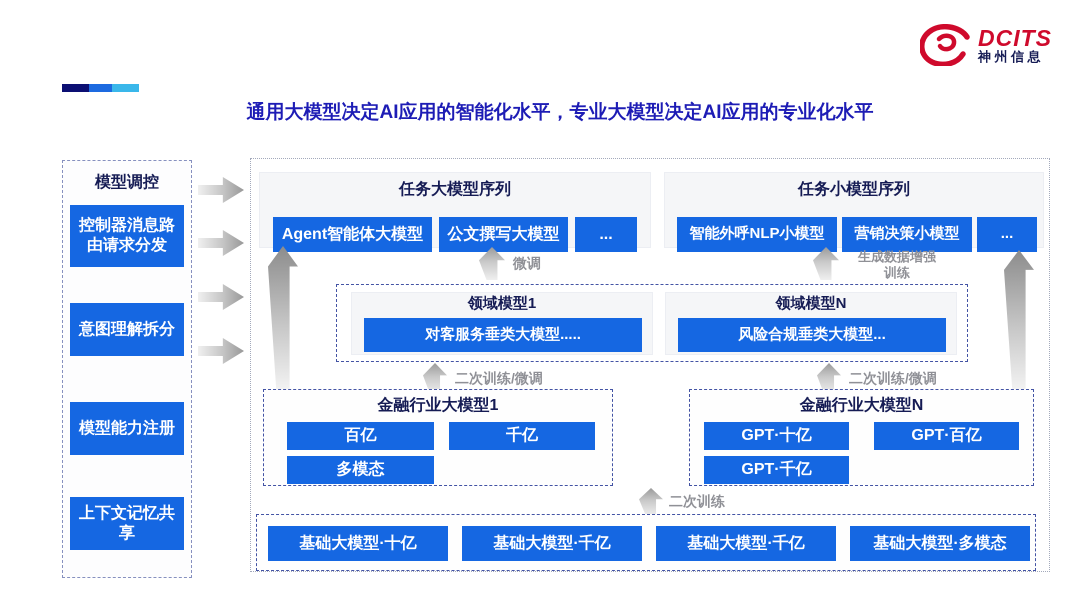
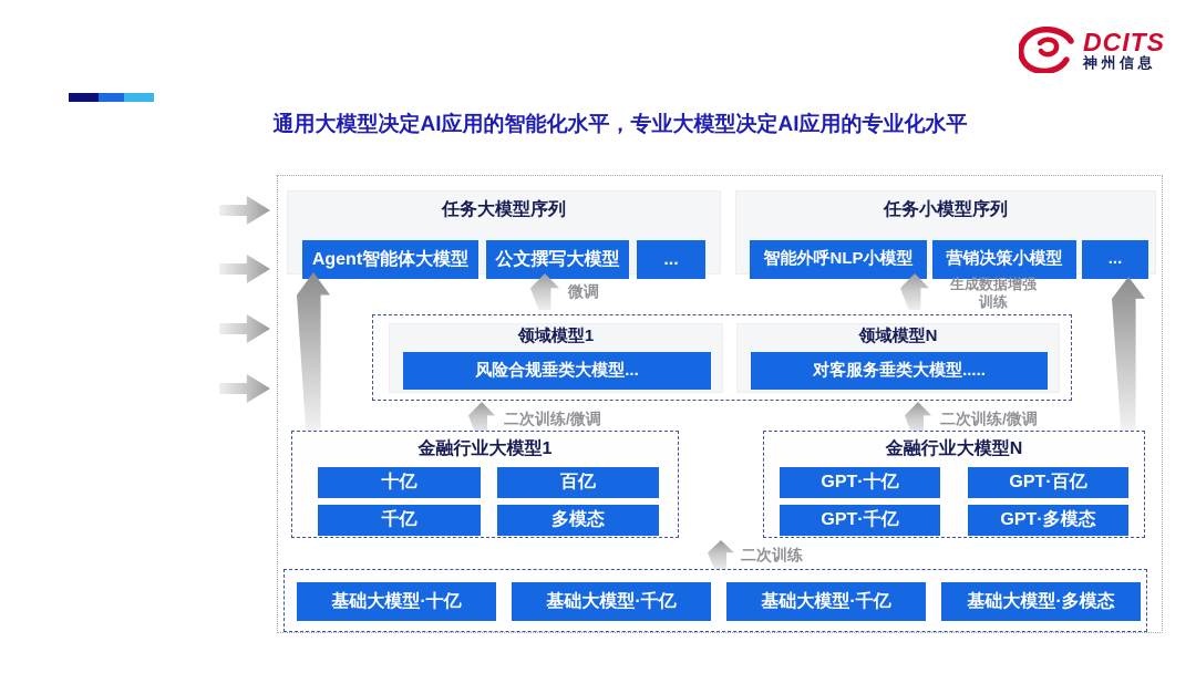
  DCITS
  神州信息
  通用大模型决定AI应用的智能化水平，专业大模型决定AI应用的专业化水平
- 模型调控
- 控制器消息路由请求分发
- 意图理解拆分
- 模型能力注册
- 上下文记忆共享
  任务大模型序列
  Agent智能体大模型
  公文撰写大模型
  ...
  任务小模型序列
  智能外呼NLP小模型
  营销决策小模型
  ...
  微调
  生成数据增强
  训练
  领域模型1
- 对客服务垂类大模型.....
+ 风险合规垂类大模型...
  领域模型N
- 风险合规垂类大模型...
+ 对客服务垂类大模型.....
  二次训练/微调
  二次训练/微调
  金融行业大模型1
+ 十亿
  百亿
  千亿
  多模态
  金融行业大模型N
  GPT·十亿
  GPT·百亿
  GPT·千亿
+ GPT·多模态
  二次训练
  基础大模型·十亿
  基础大模型·千亿
  基础大模型·千亿
  基础大模型·多模态
